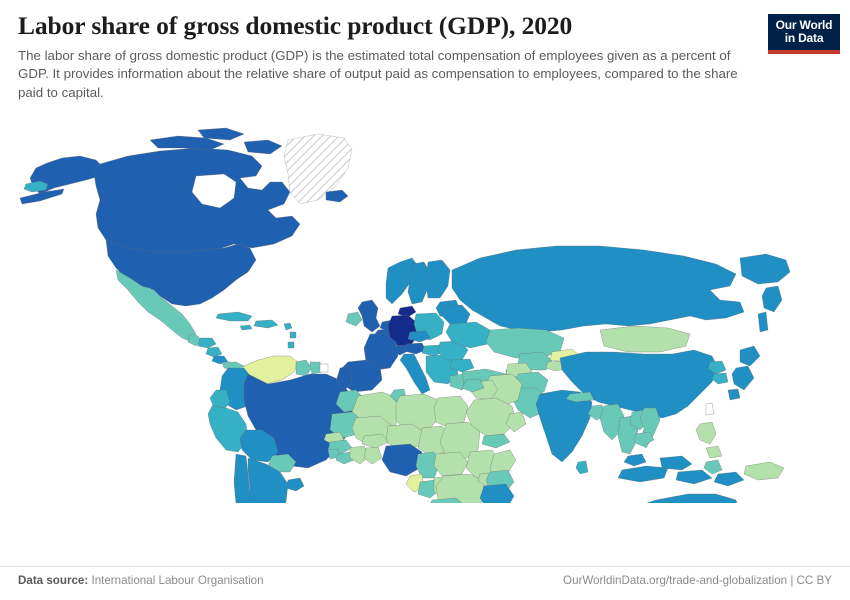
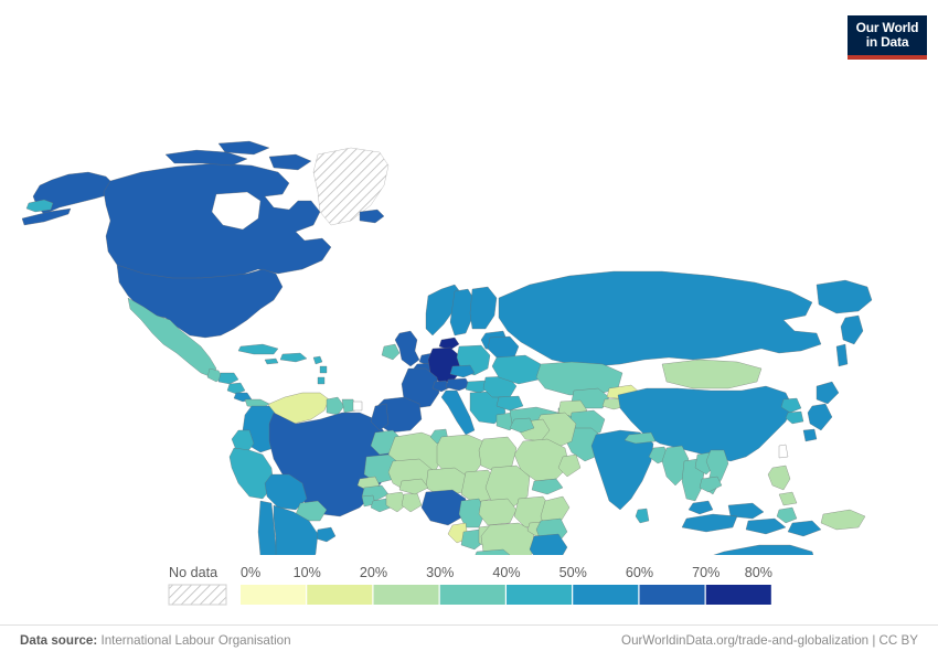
- Labor share of gross domestic product (GDP), 2020
- The labor share of gross domestic product (GDP) is the estimated total compensation of employees given as a percent of GDP. It provides information about the relative share of output paid as compensation to employees, compared to the share paid to capital.
  Our World
  in Data
+ No data
+ 0%
+ 10%
+ 20%
+ 30%
+ 40%
+ 50%
+ 60%
+ 70%
+ 80%
  Data source: International Labour Organisation
  OurWorldinData.org/trade-and-globalization | CC BY
